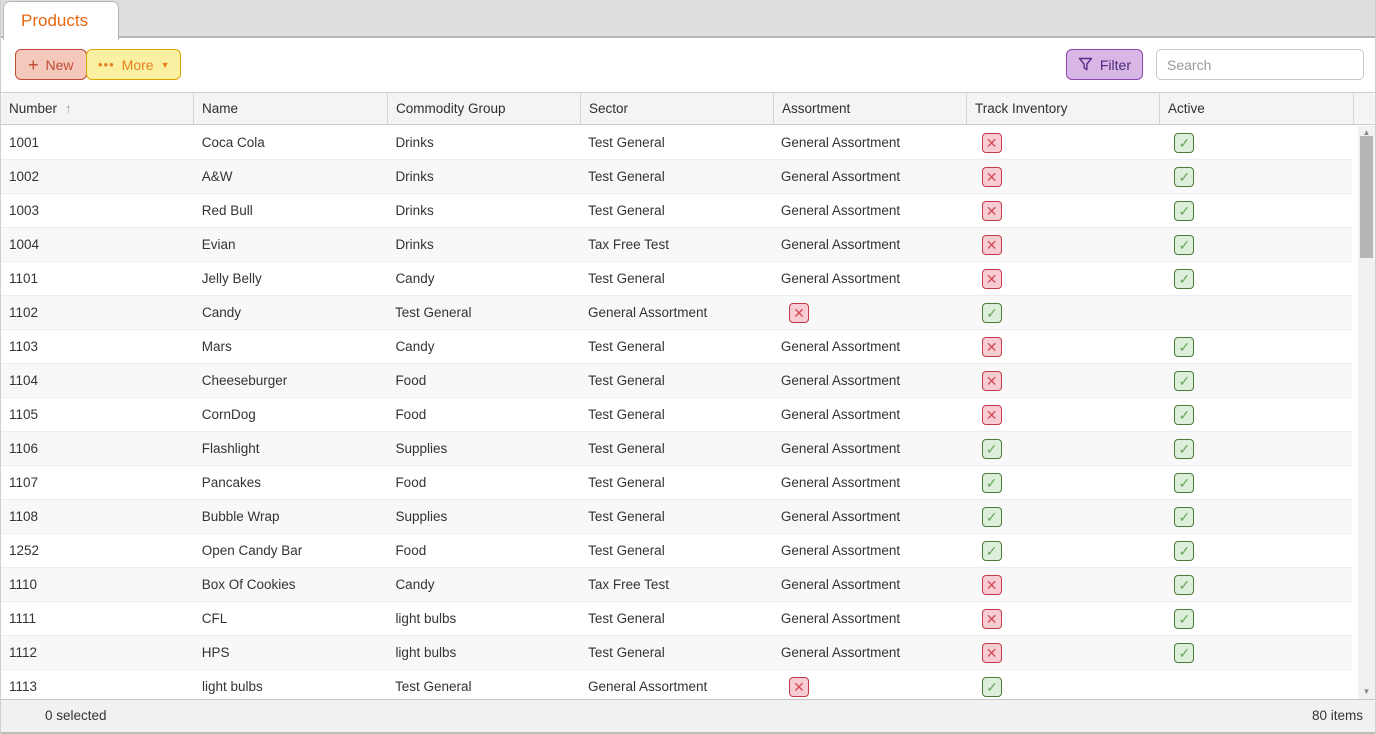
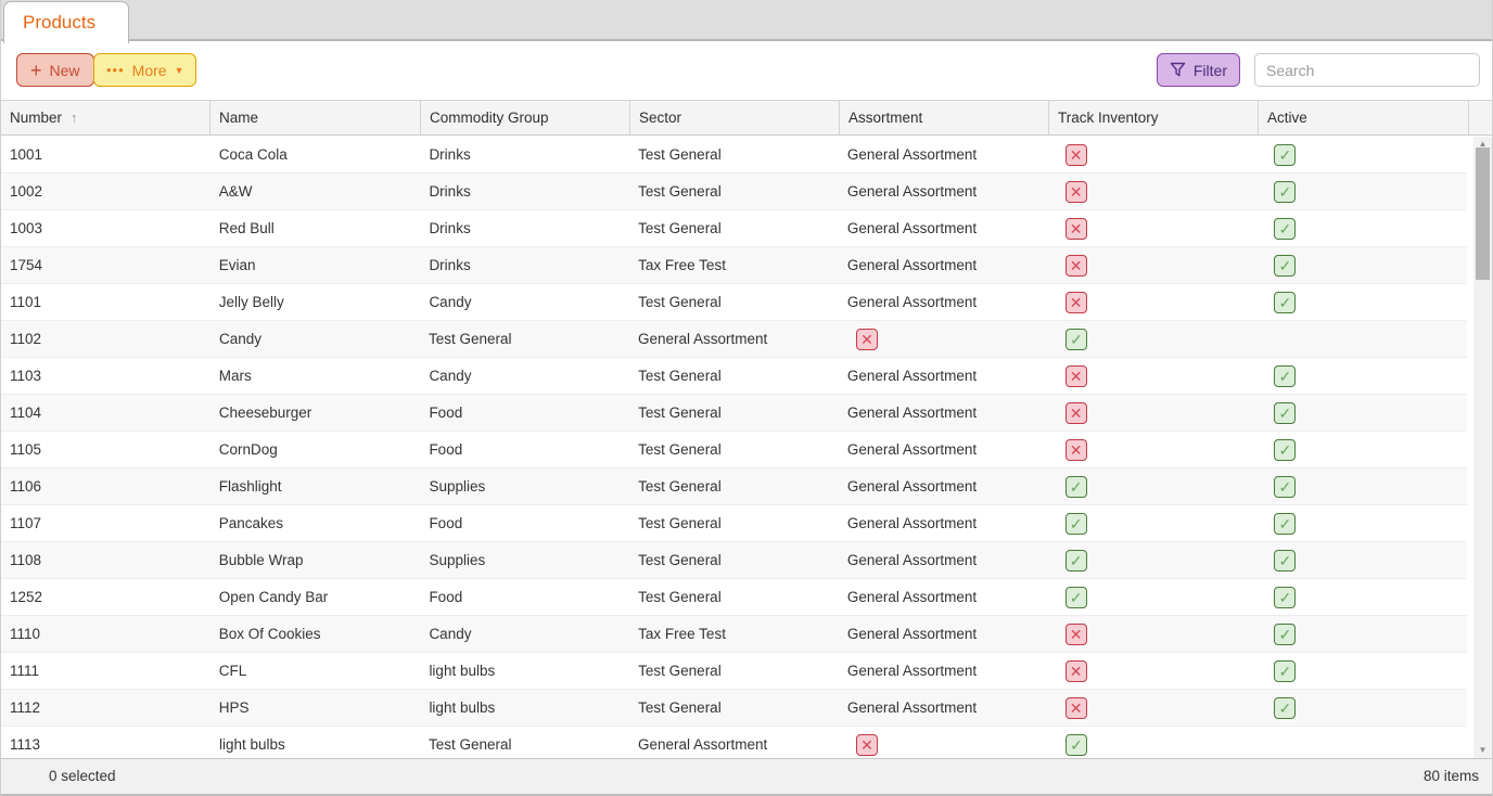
  Products
  +
  New
  •••
  More
  ▼
  Filter
  Search
  Number ↑
  Name
  Commodity Group
  Sector
  Assortment
  Track Inventory
  Active
  1001
  Coca Cola
  Drinks
  Test General
  General Assortment
  ✕
  ✓
  1002
  A&W
  Drinks
  Test General
  General Assortment
  ✕
  ✓
  1003
  Red Bull
  Drinks
  Test General
  General Assortment
  ✕
  ✓
- 1004
+ 1754
  Evian
  Drinks
  Tax Free Test
  General Assortment
  ✕
  ✓
  1101
  Jelly Belly
  Candy
  Test General
  General Assortment
  ✕
  ✓
  1102
  Candy
  Test General
  General Assortment
  ✕
  ✓
  1103
  Mars
  Candy
  Test General
  General Assortment
  ✕
  ✓
  1104
  Cheeseburger
  Food
  Test General
  General Assortment
  ✕
  ✓
  1105
  CornDog
  Food
  Test General
  General Assortment
  ✕
  ✓
  1106
  Flashlight
  Supplies
  Test General
  General Assortment
  ✓
  ✓
  1107
  Pancakes
  Food
  Test General
  General Assortment
  ✓
  ✓
  1108
  Bubble Wrap
  Supplies
  Test General
  General Assortment
  ✓
  ✓
  1252
  Open Candy Bar
  Food
  Test General
  General Assortment
  ✓
  ✓
  1110
  Box Of Cookies
  Candy
  Tax Free Test
  General Assortment
  ✕
  ✓
  1111
  CFL
  light bulbs
  Test General
  General Assortment
  ✕
  ✓
  1112
  HPS
  light bulbs
  Test General
  General Assortment
  ✕
  ✓
  1113
  light bulbs
  Test General
  General Assortment
  ✕
  ✓
  ▲
  ▼
  0 selected
  80 items
